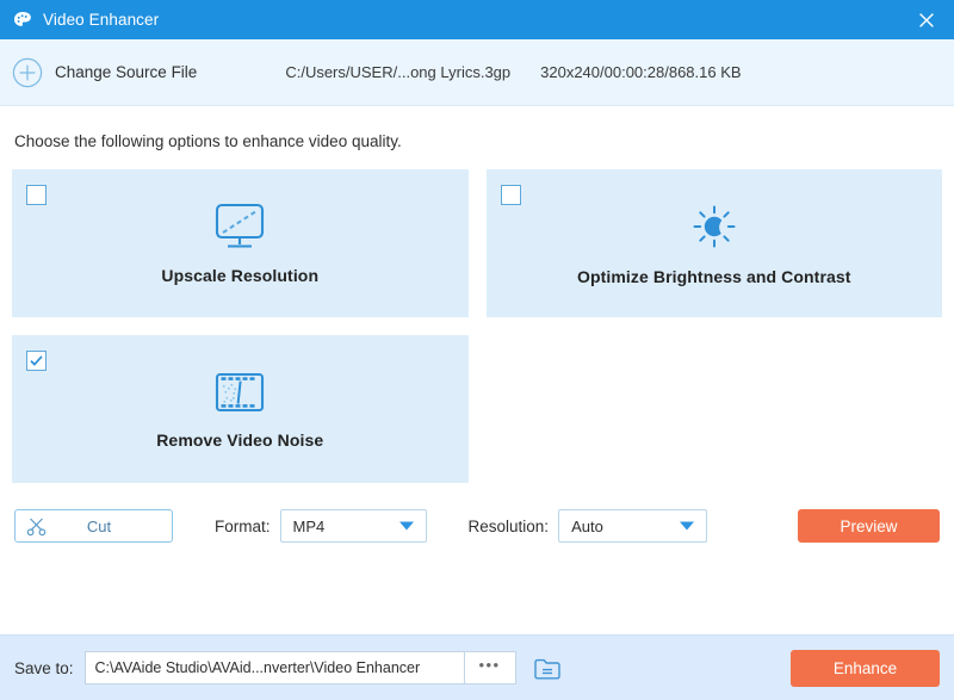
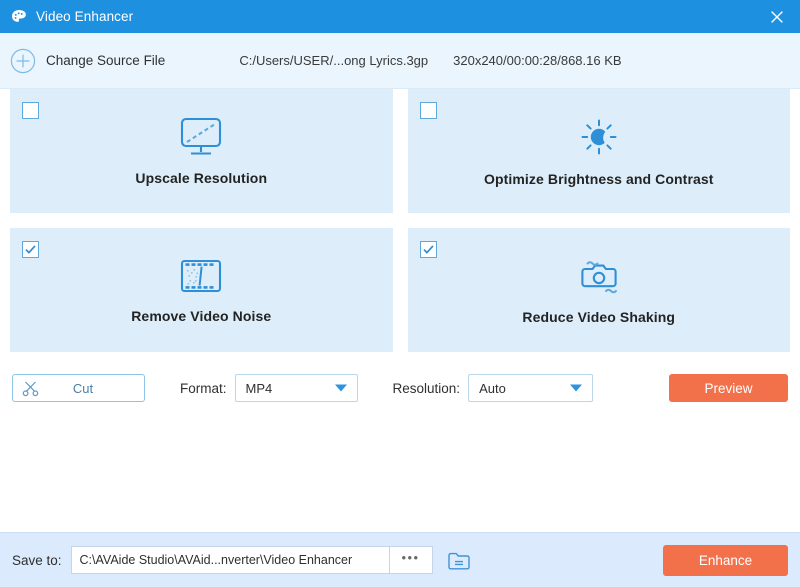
  Video Enhancer
  Change Source File
  C:/Users/USER/...ong Lyrics.3gp
  320x240/00:00:28/868.16 KB
- Choose the following options to enhance video quality.
  Upscale Resolution
  Optimize Brightness and Contrast
  Remove Video Noise
+ Reduce Video Shaking
  Cut
  Format:
  MP4
  Resolution:
  Auto
  Preview
  Save to:
  C:\AVAide Studio\AVAid...nverter\Video Enhancer
  •••
  Enhance
